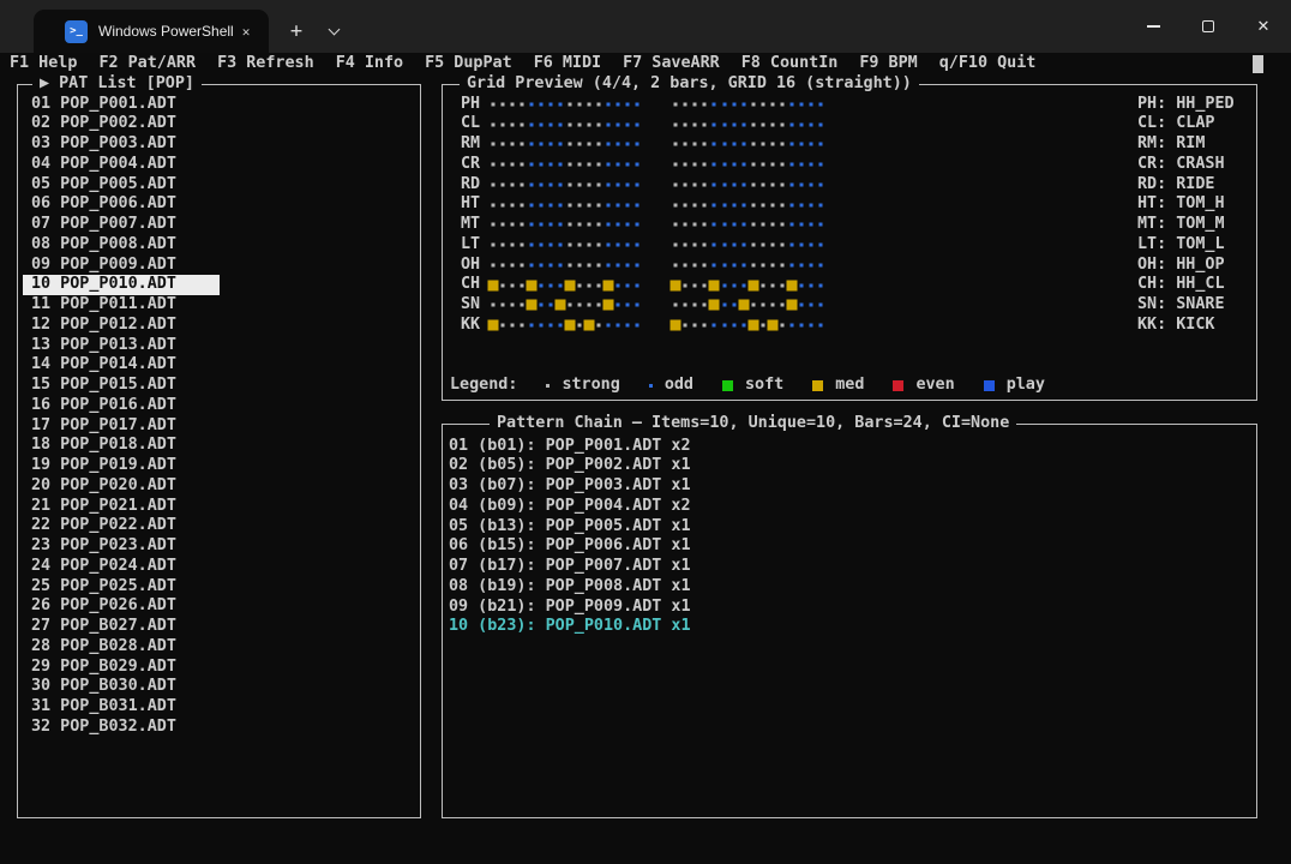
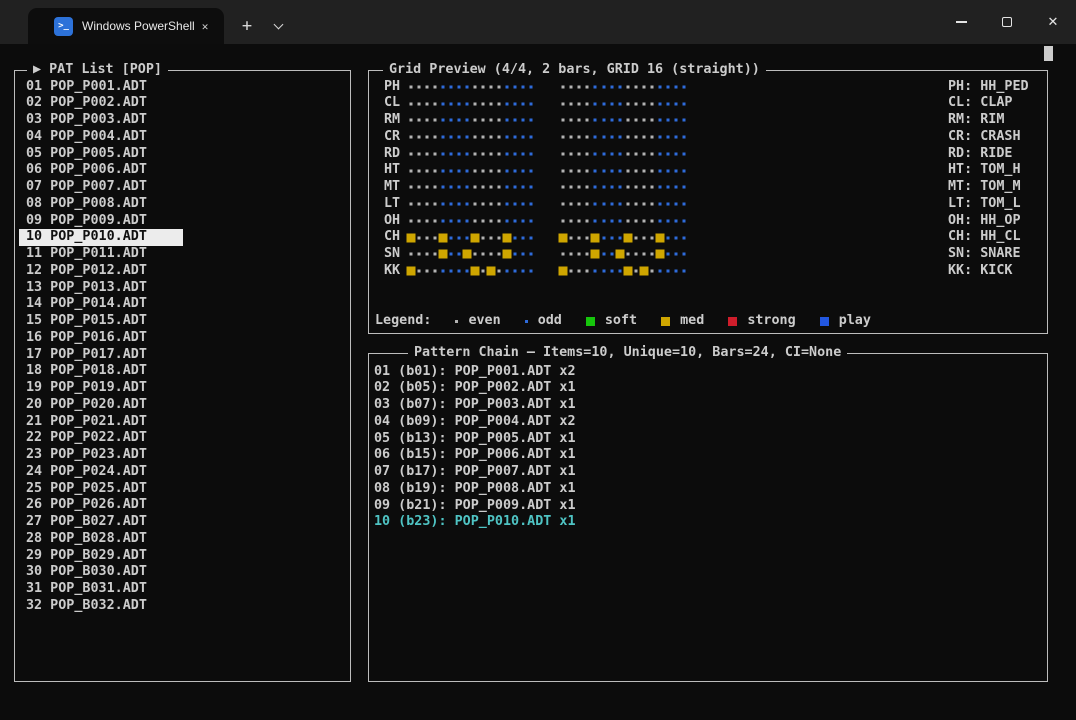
  >_
  Windows PowerShell
  ✕
  +
  ✕
- F1 Help
- F2 Pat/ARR
- F3 Refresh
- F4 Info
- F5 DupPat
- F6 MIDI
- F7 SaveARR
- F8 CountIn
- F9 BPM
- q/F10 Quit
  ▶ PAT List [POP]
  01 POP_P001.ADT
  02 POP_P002.ADT
  03 POP_P003.ADT
  04 POP_P004.ADT
  05 POP_P005.ADT
  06 POP_P006.ADT
  07 POP_P007.ADT
  08 POP_P008.ADT
  09 POP_P009.ADT
  10 POP_P010.ADT
  11 POP_P011.ADT
  12 POP_P012.ADT
  13 POP_P013.ADT
  14 POP_P014.ADT
  15 POP_P015.ADT
  16 POP_P016.ADT
  17 POP_P017.ADT
  18 POP_P018.ADT
  19 POP_P019.ADT
  20 POP_P020.ADT
  21 POP_P021.ADT
  22 POP_P022.ADT
  23 POP_P023.ADT
  24 POP_P024.ADT
  25 POP_P025.ADT
  26 POP_P026.ADT
  27 POP_B027.ADT
  28 POP_B028.ADT
  29 POP_B029.ADT
  30 POP_B030.ADT
  31 POP_B031.ADT
  32 POP_B032.ADT
  Grid Preview (4/4, 2 bars, GRID 16 (straight))
  PH
  CL
  RM
  CR
  RD
  HT
  MT
  LT
  OH
  CH
  SN
  KK
  PH: HH_PED
  CL: CLAP
  RM: RIM
  CR: CRASH
  RD: RIDE
  HT: TOM_H
  MT: TOM_M
  LT: TOM_L
  OH: HH_OP
  CH: HH_CL
  SN: SNARE
  KK: KICK
  Legend:
- strong
+ even
  odd
  soft
  med
- even
+ strong
  play
  Pattern Chain — Items=10, Unique=10, Bars=24, CI=None
  01 (b01): POP_P001.ADT x2
  02 (b05): POP_P002.ADT x1
  03 (b07): POP_P003.ADT x1
  04 (b09): POP_P004.ADT x2
  05 (b13): POP_P005.ADT x1
  06 (b15): POP_P006.ADT x1
  07 (b17): POP_P007.ADT x1
  08 (b19): POP_P008.ADT x1
  09 (b21): POP_P009.ADT x1
  10 (b23): POP_P010.ADT x1
